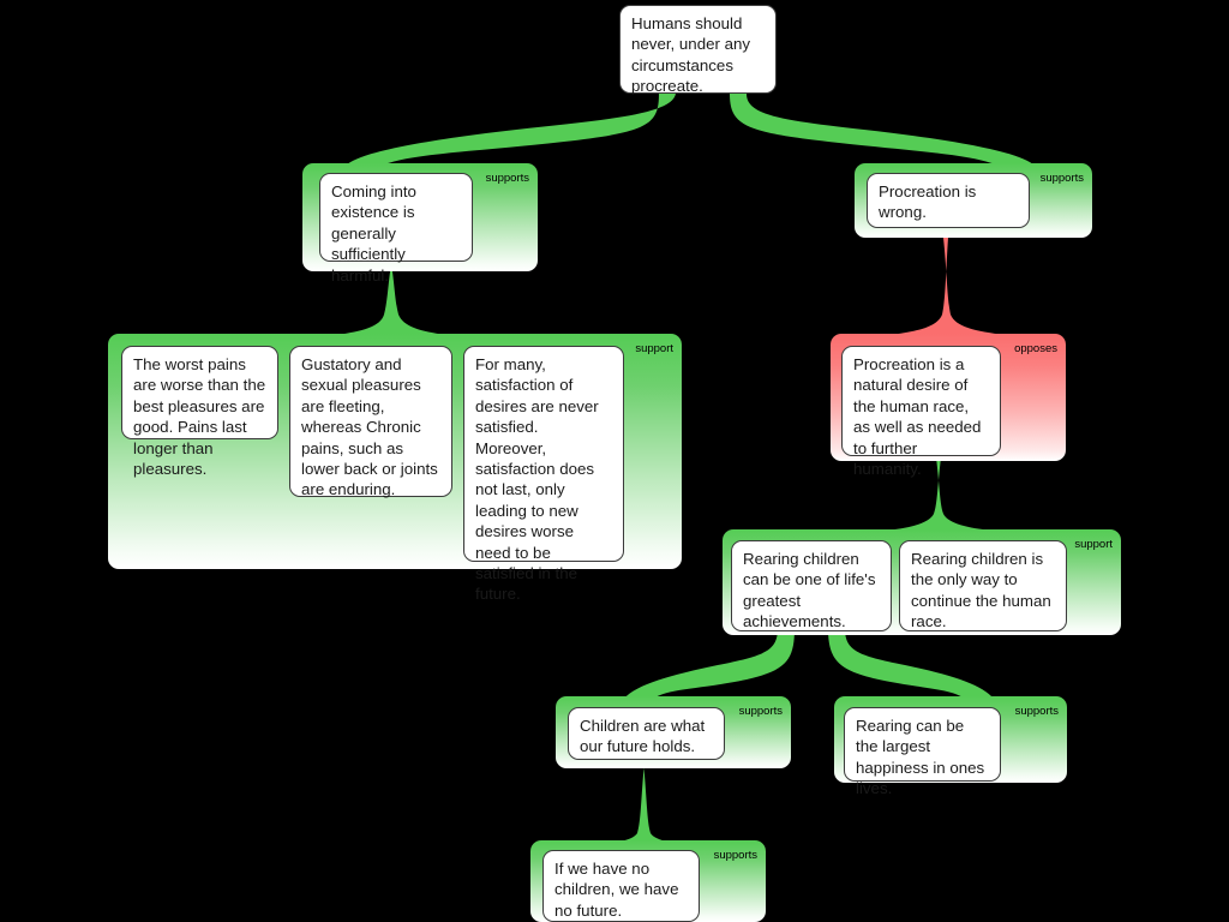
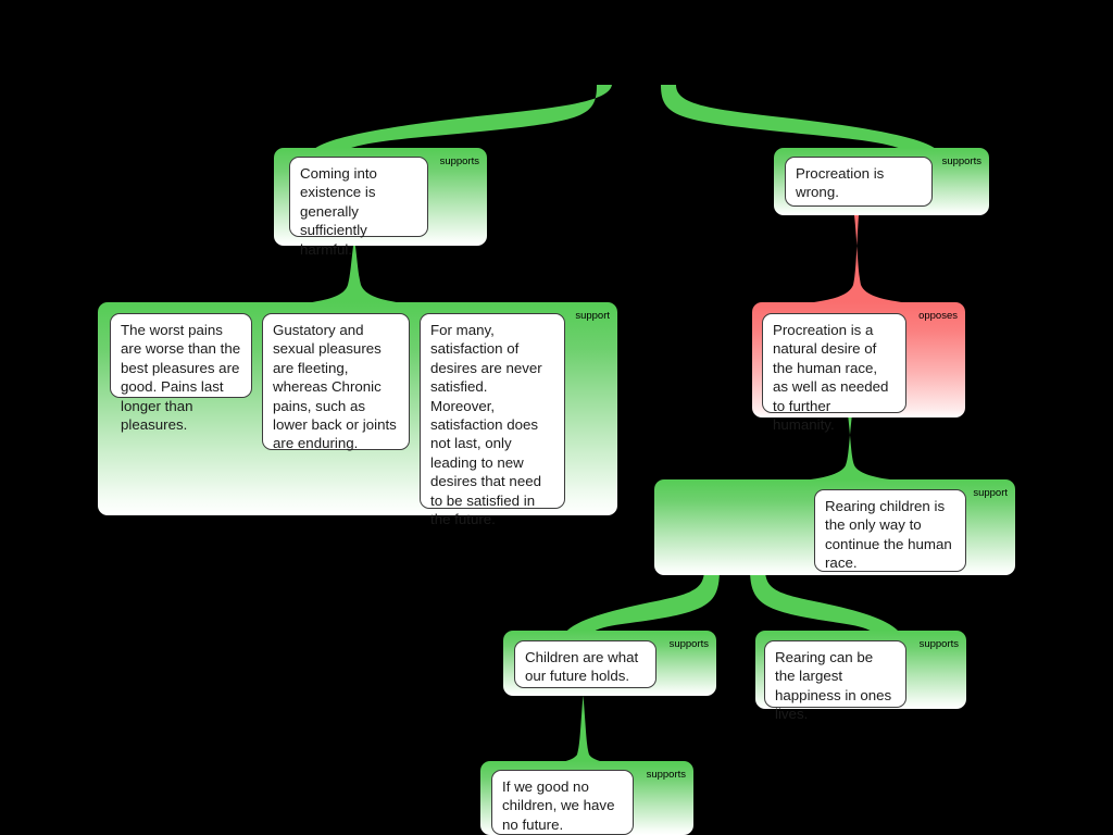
- Humans should never, under any circumstances procreate.
  supports
  Coming into existence is generally sufficiently harmful.
  supports
  Procreation is wrong.
  support
  The worst pains are worse than the best pleasures are good. Pains last longer than pleasures.
  Gustatory and sexual pleasures are fleeting, whereas Chronic pains, such as lower back or joints are enduring.
- For many, satisfaction of desires are never satisfied. Moreover, satisfaction does not last, only leading to new desires worse need to be satisfied in the future.
+ For many, satisfaction of desires are never satisfied. Moreover, satisfaction does not last, only leading to new desires that need to be satisfied in the future.
  opposes
  Procreation is a natural desire of the human race, as well as needed to further humanity.
  support
- Rearing children can be one of life's greatest achievements.
  Rearing children is the only way to continue the human race.
  supports
  Children are what our future holds.
  supports
  Rearing can be the largest happiness in ones lives.
  supports
- If we have no children, we have no future.
+ If we good no children, we have no future.
